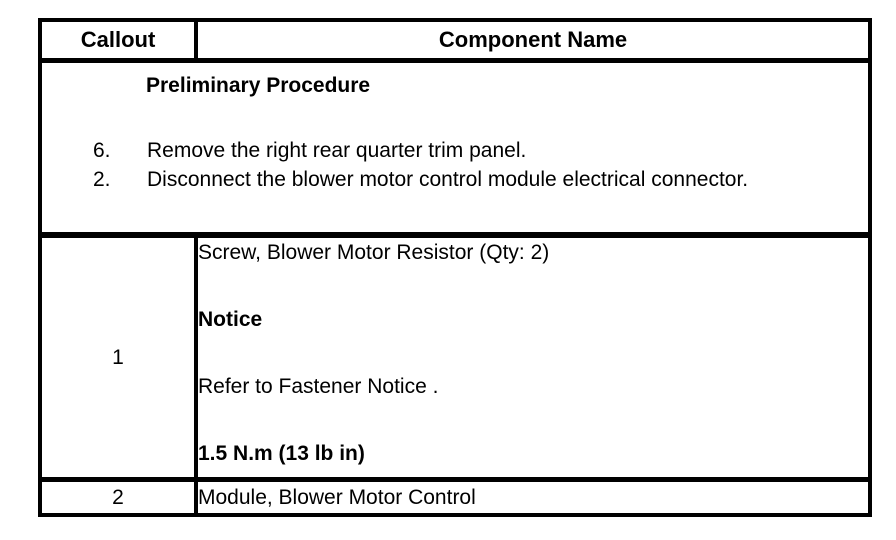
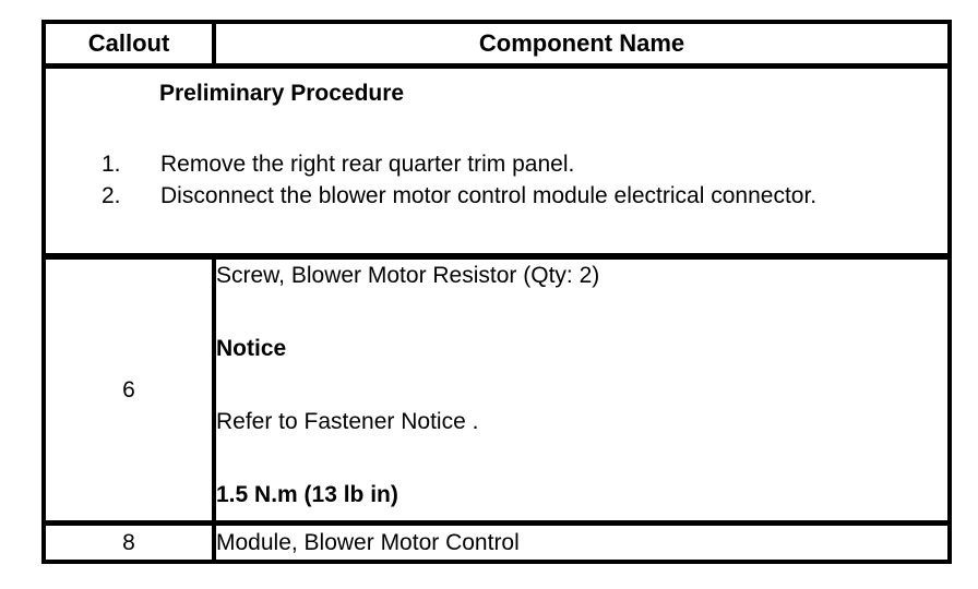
  Callout	Component Name
- Preliminary Procedure 6. Remove the right rear quarter trim panel. 2. Disconnect the blower motor control module electrical connector.
+ Preliminary Procedure 1. Remove the right rear quarter trim panel. 2. Disconnect the blower motor control module electrical connector.
- 1	Screw, Blower Motor Resistor (Qty: 2) Notice Refer to Fastener Notice . 1.5 N.m (13 lb in)
+ 6	Screw, Blower Motor Resistor (Qty: 2) Notice Refer to Fastener Notice . 1.5 N.m (13 lb in)
- 2	Module, Blower Motor Control
+ 8	Module, Blower Motor Control
